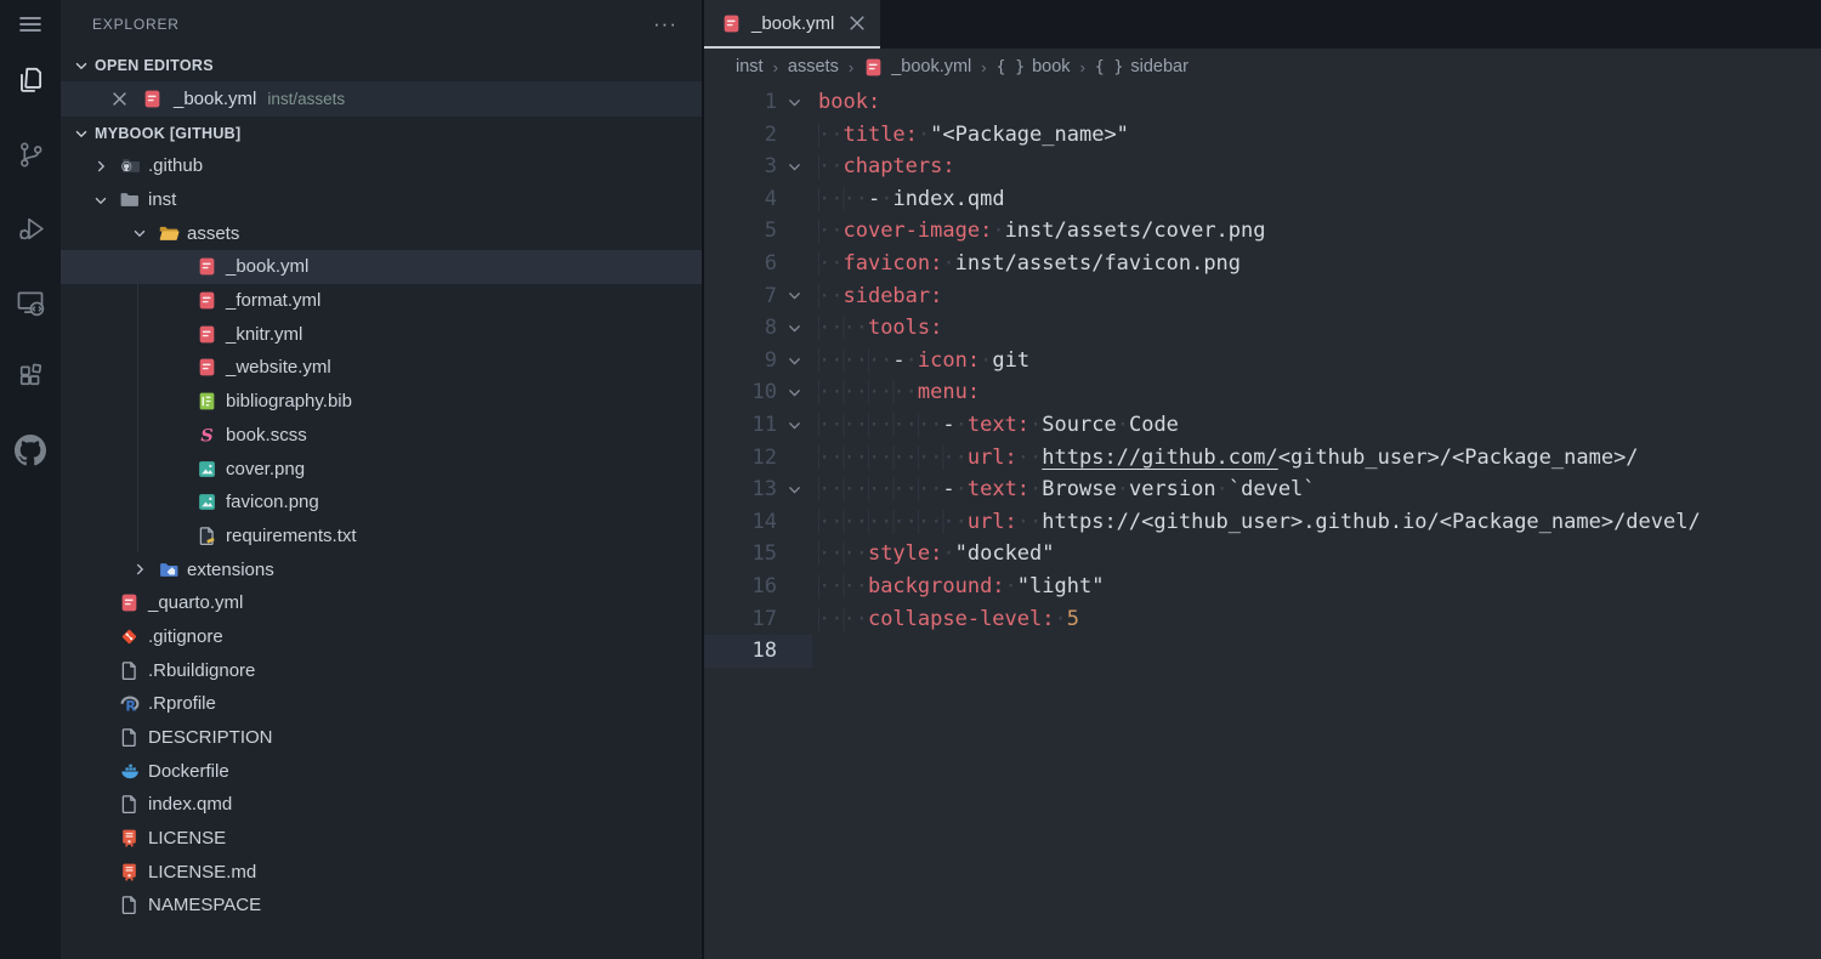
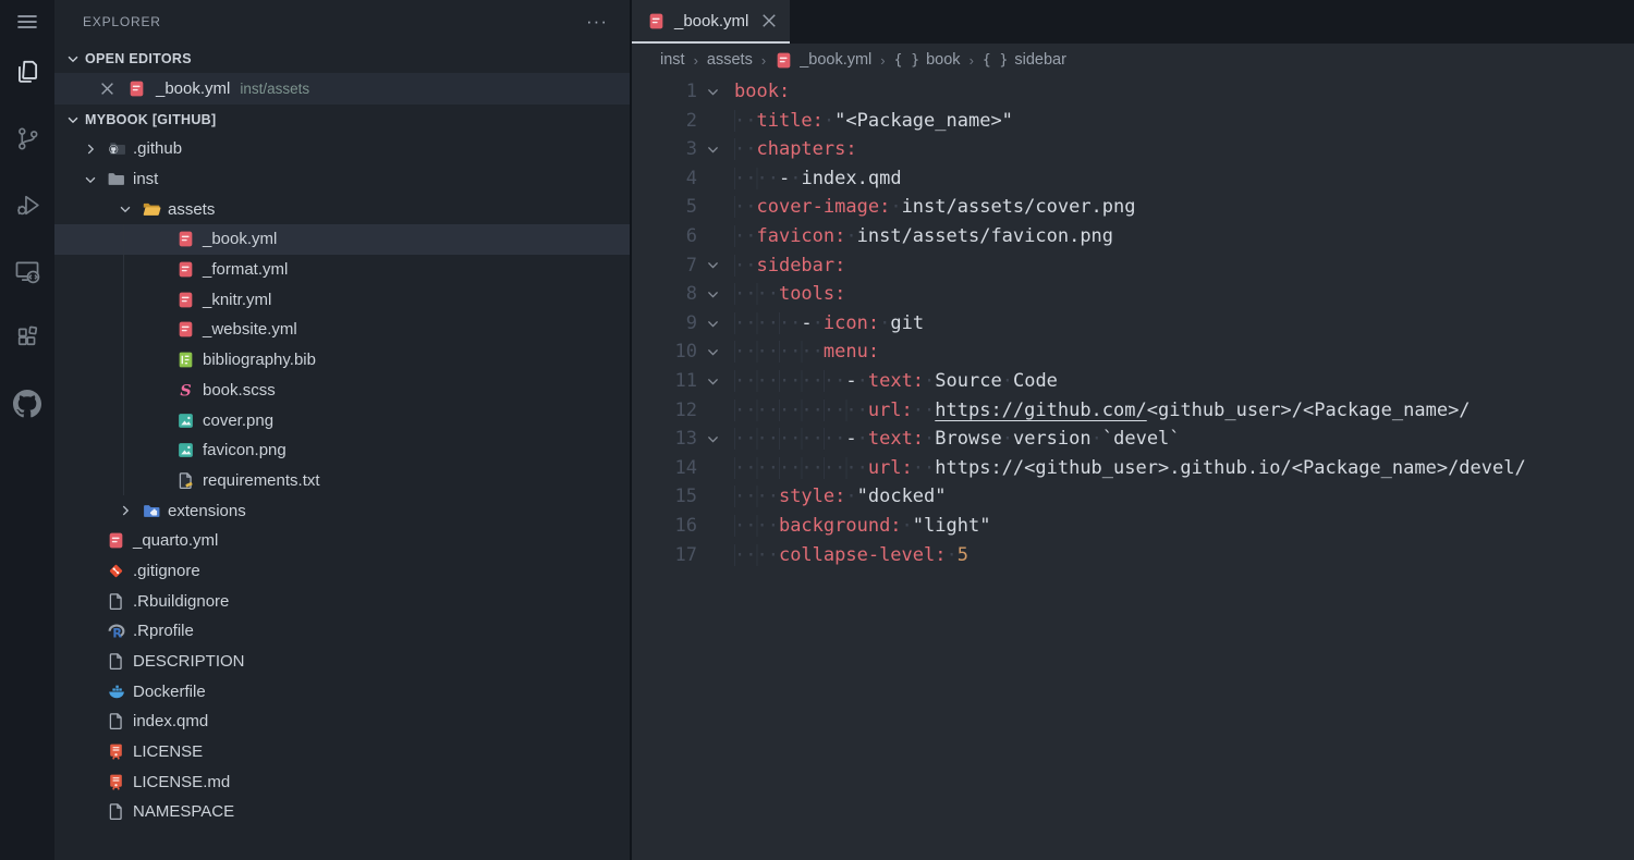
  EXPLORER
  ···
  OPEN EDITORS
  _book.yml
  inst/assets
  MYBOOK [GITHUB]
  .github
  inst
  assets
  _book.yml
  _format.yml
  _knitr.yml
  _website.yml
  bibliography.bib
  S
  book.scss
  cover.png
  favicon.png
  requirements.txt
  extensions
  _quarto.yml
  .gitignore
  .Rbuildignore
  R
  .Rprofile
  DESCRIPTION
  Dockerfile
  index.qmd
  LICENSE
  LICENSE.md
  NAMESPACE
  _book.yml
  inst
  ›
  assets
  ›
  _book.yml
  ›
  { }
  book
  ›
  { }
  sidebar
  1
  book:
  2
  ··title:·"<Package_name>"
  3
  ··chapters:
  4
  ····-·index.qmd
  5
  ··cover-image:·inst/assets/cover.png
  6
  ··favicon:·inst/assets/favicon.png
  7
  ··sidebar:
  8
  ····tools:
  9
  ······-·icon:·git
  10
  ········menu:
  11
  ··········-·text:·Source·Code
  12
  ············url:··https://github.com/<github_user>/<Package_name>/
  13
  ··········-·text:·Browse·version·`devel`
  14
  ············url:··https://<github_user>.github.io/<Package_name>/devel/
  15
  ····style:·"docked"
  16
  ····background:·"light"
  17
  ····collapse-level:·5
- 18
